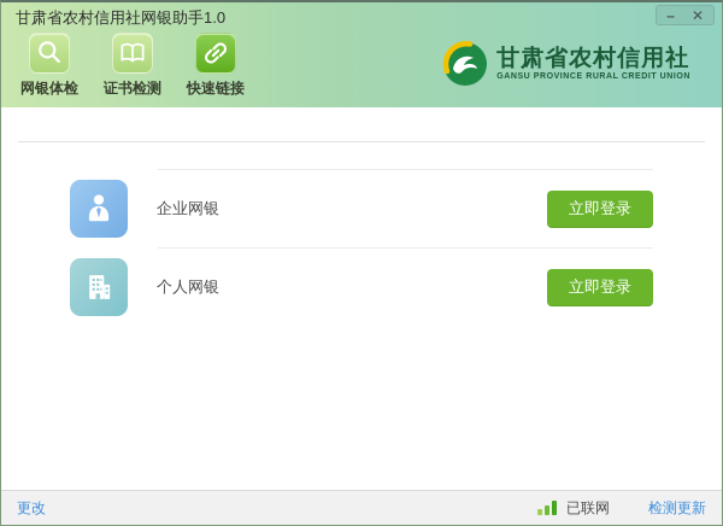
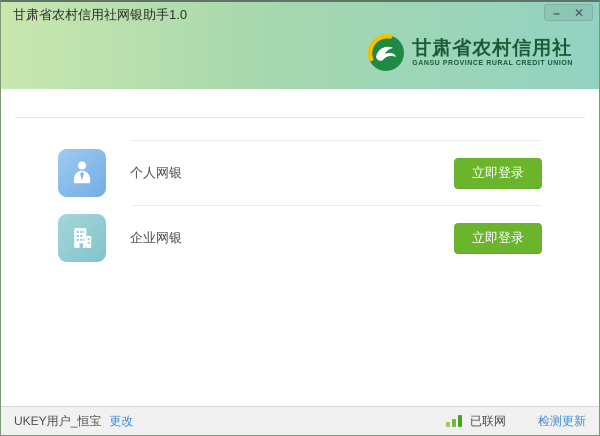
  甘肃省农村信用社网银助手1.0
  –
  ✕
- 网银体检
- 证书检测
- 快速链接
  甘肃省农村信用社
- 企业网银
+ 个人网银
  立即登录
- 个人网银
+ 企业网银
  立即登录
+ UKEY用户_恒宝
  更改
  已联网
  检测更新
